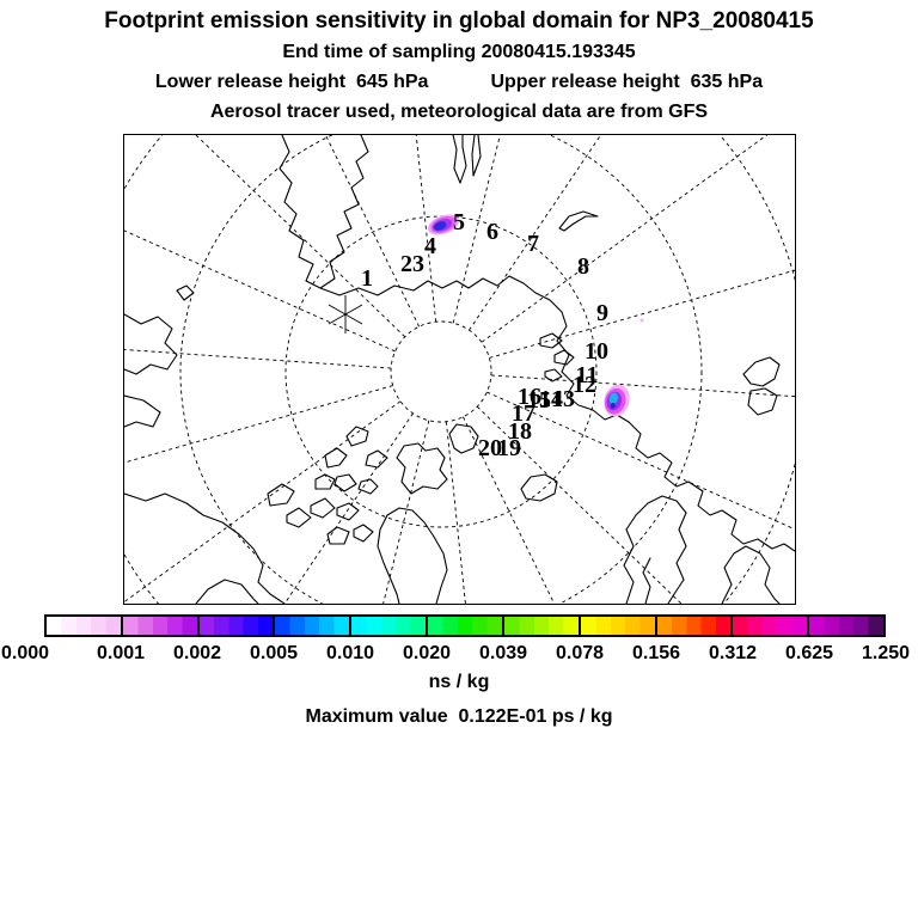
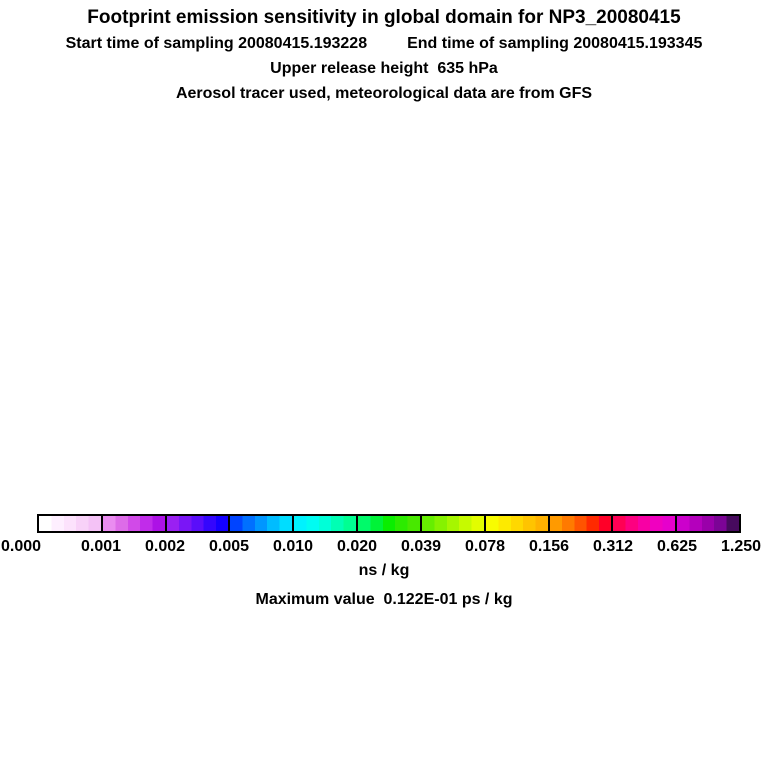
  Footprint emission sensitivity in global domain for NP3_20080415
+ Start time of sampling 20080415.193228
  End time of sampling 20080415.193345
- Lower release height 645 hPa
  Upper release height 635 hPa
  Aerosol tracer used, meteorological data are from GFS
- 1
- 23
- 4
- 5
- 6
- 7
- 8
- 9
- 10
- 11
- 12
- 16
- 15
- 14
- 13
- 17
- 18
- 19
- 20
  0.000
  0.001
  0.002
  0.005
  0.010
  0.020
  0.039
  0.078
  0.156
  0.312
  0.625
  1.250
  ns / kg
  Maximum value 0.122E-01 ps / kg
